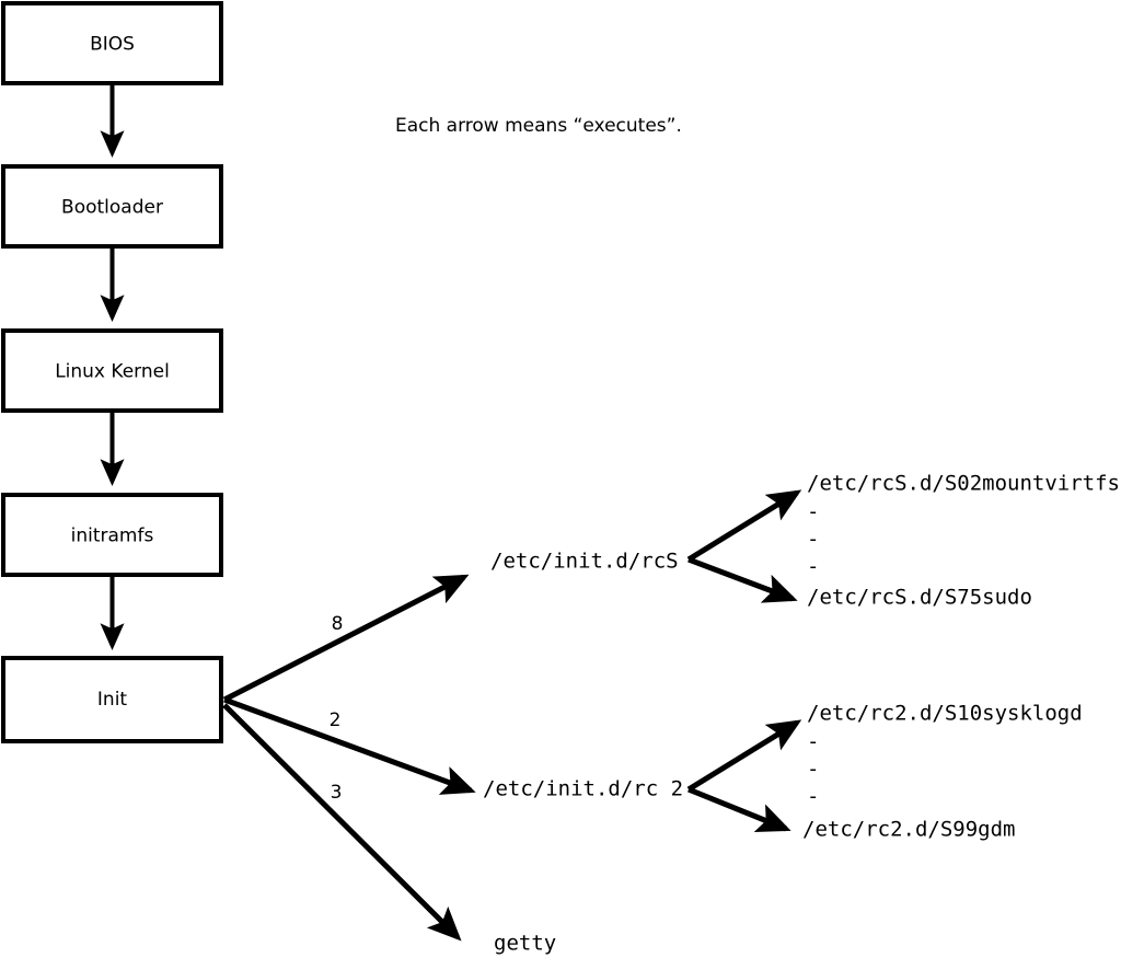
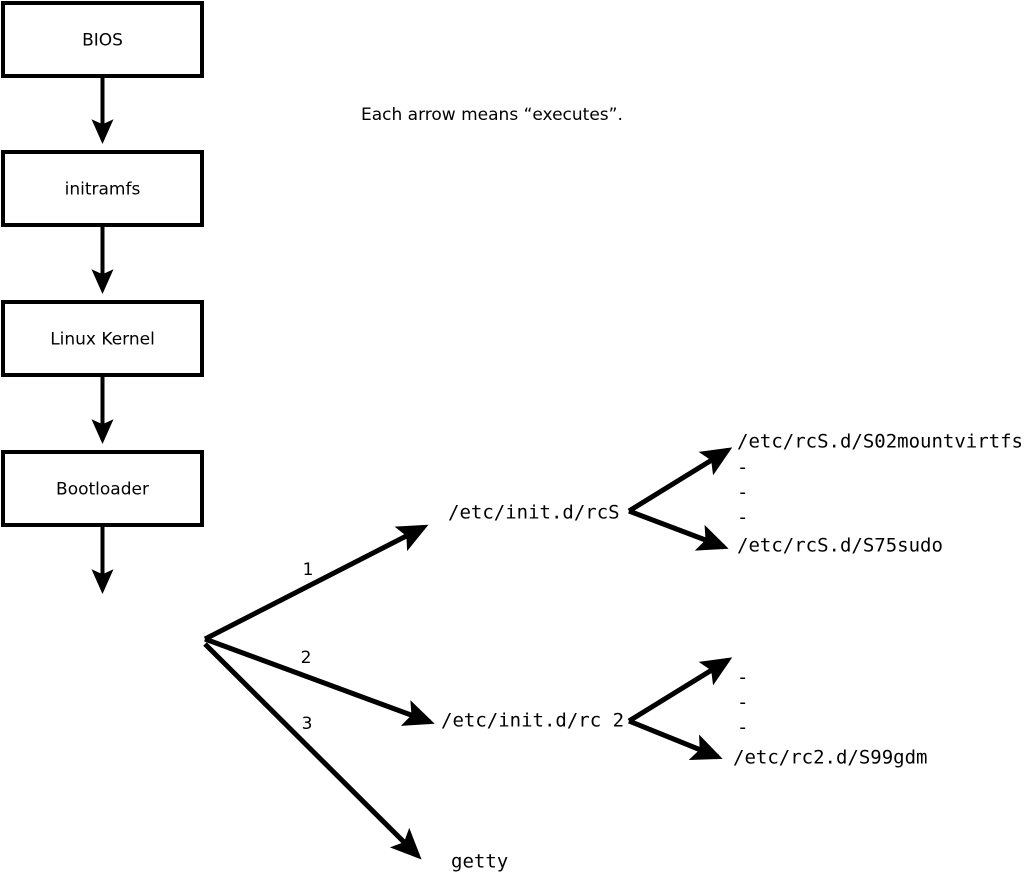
  BIOS
- Bootloader
+ initramfs
  Linux Kernel
- initramfs
+ Bootloader
- Init
- 8
+ 1
  2
  3
  /etc/init.d/rcS
  /etc/init.d/rc 2
  getty
  /etc/rcS.d/S02mountvirtfs
  -
  -
  -
  /etc/rcS.d/S75sudo
- /etc/rc2.d/S10sysklogd
  -
  -
  -
  /etc/rc2.d/S99gdm
  Each arrow means “executes”.
